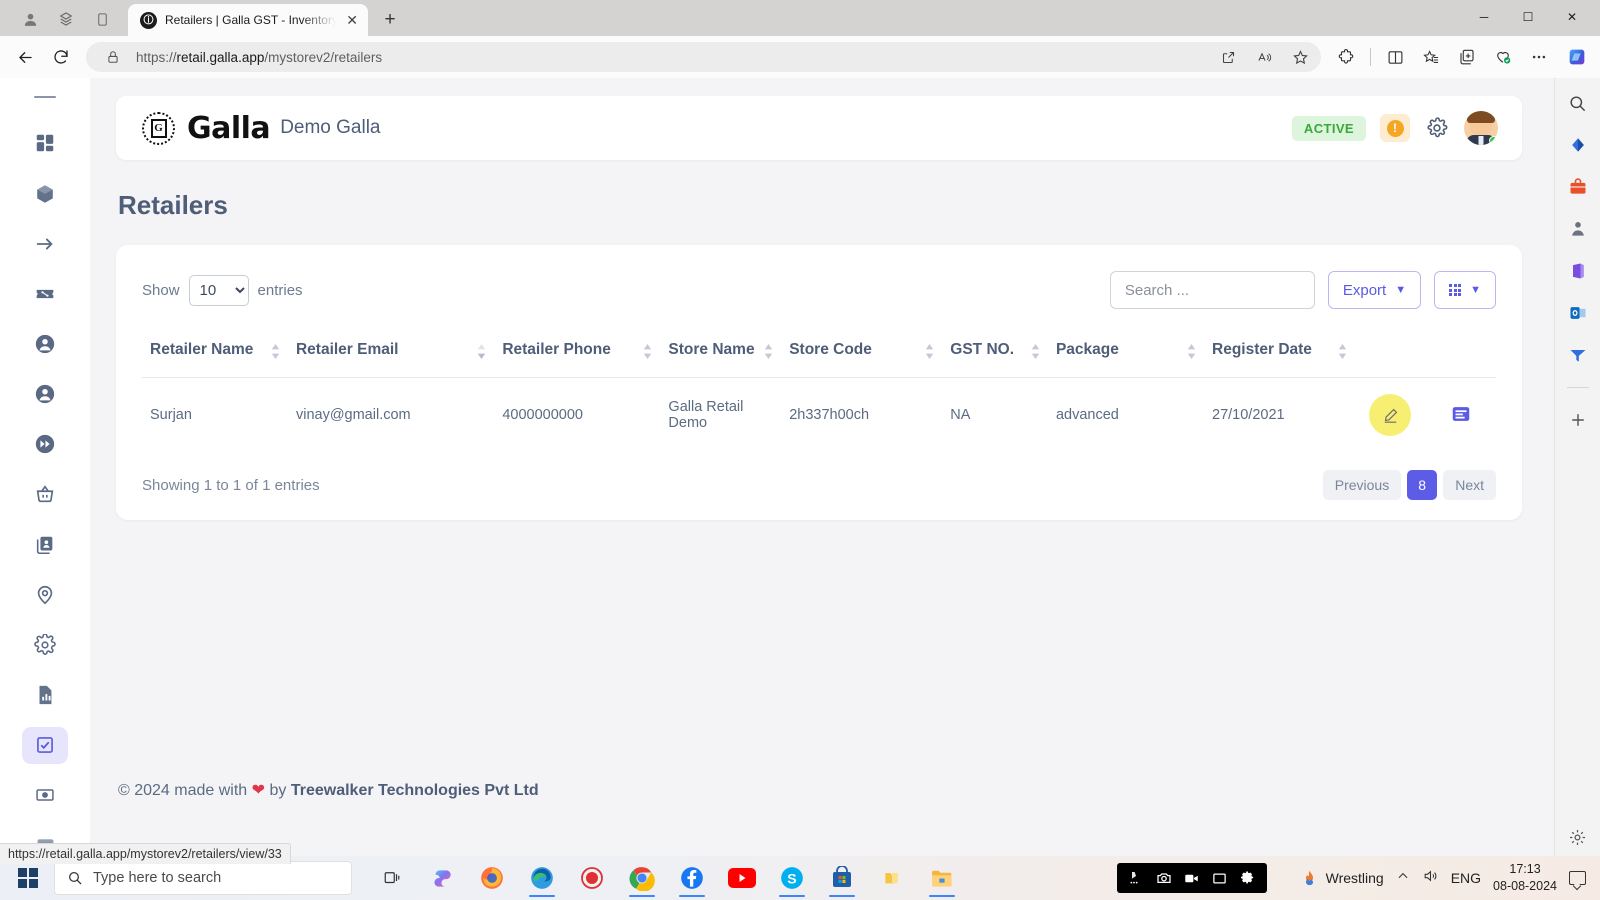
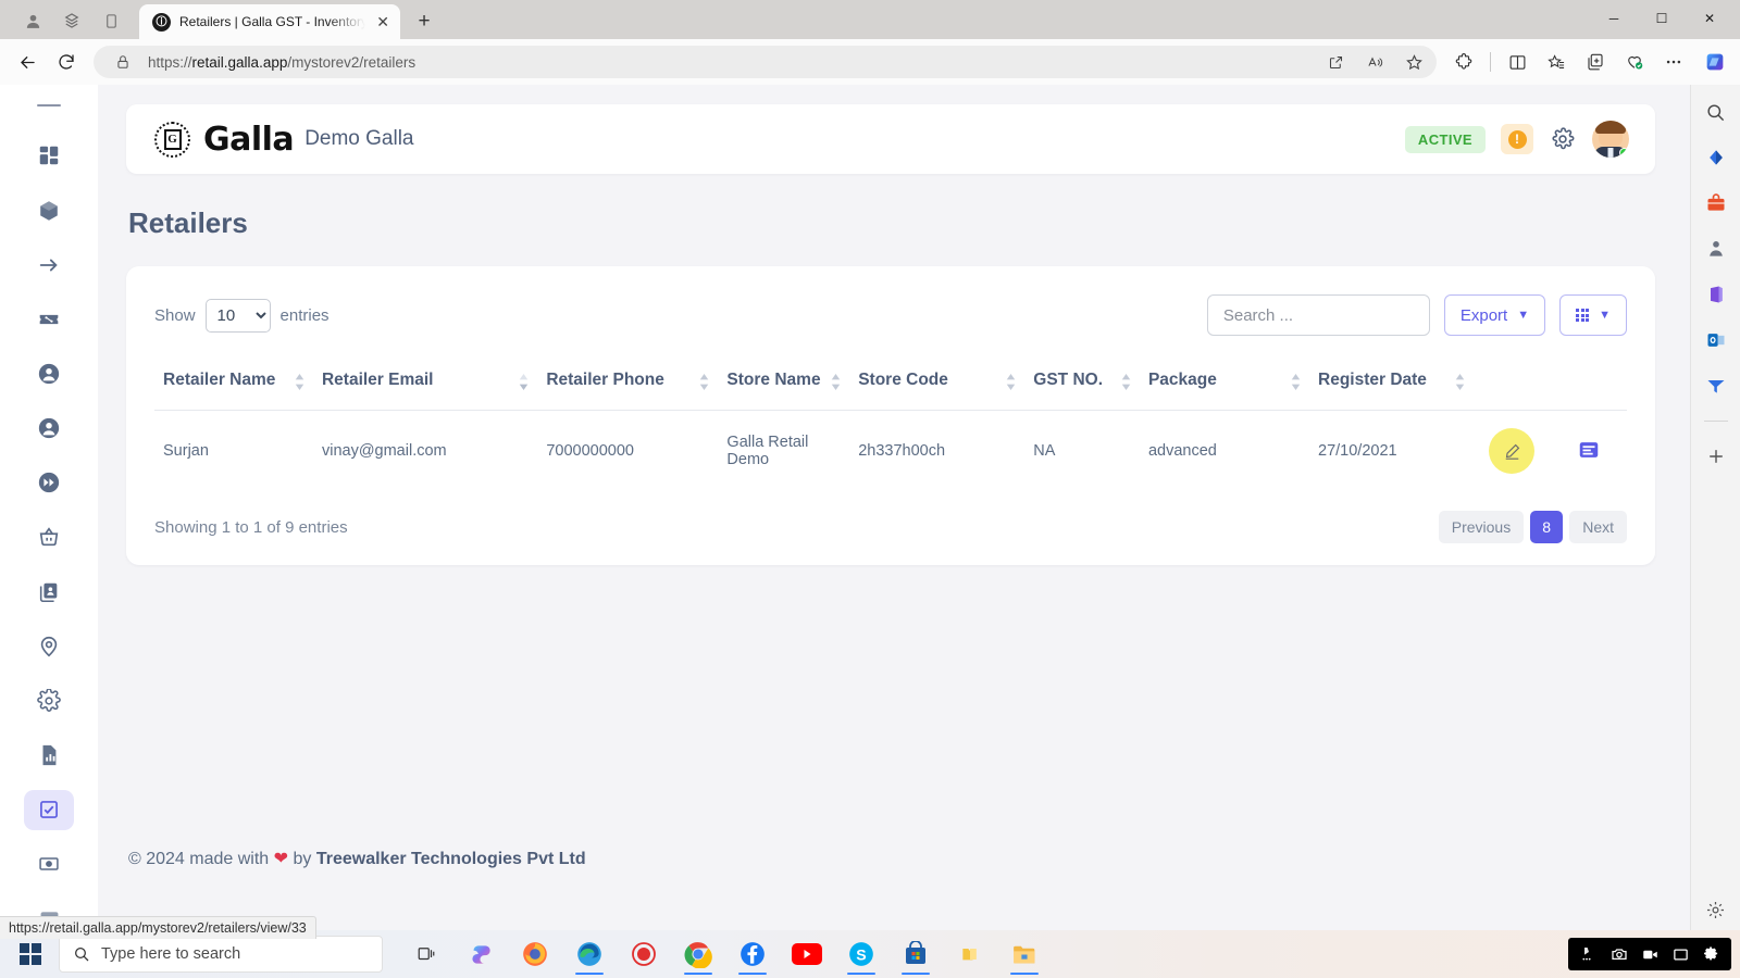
  ⓘ
  Retailers | Galla GST - Inventory
  ✕
  +
  ─
  ☐
  ✕
  https://retail.galla.app/mystorev2/retailers
  G
  Galla
  Demo Galla
  ACTIVE
  !
  Retailers
  Show
  10
  entries
  Search ...
  Export
  ▼
  ▼
  Retailer Name	Retailer Email	Retailer Phone	Store Name	Store Code	GST NO.	Package	Register Date
- Surjan	vinay@gmail.com	4000000000	Galla Retail Demo	2h337h00ch	NA	advanced	27/10/2021
+ Surjan	vinay@gmail.com	7000000000	Galla Retail Demo	2h337h00ch	NA	advanced	27/10/2021
- Showing 1 to 1 of 1 entries
+ Showing 1 to 1 of 9 entries
  Previous
  8
  Next
  © 2024 made with ❤ by Treewalker Technologies Pvt Ltd
  https://retail.galla.app/mystorev2/retailers/view/33
  Type here to search
  S
- Wrestling
- ENG
- 17:13
- 08-08-2024
